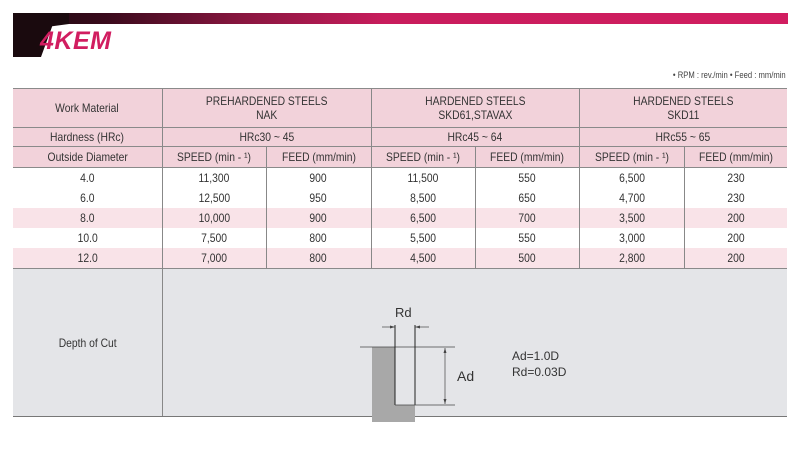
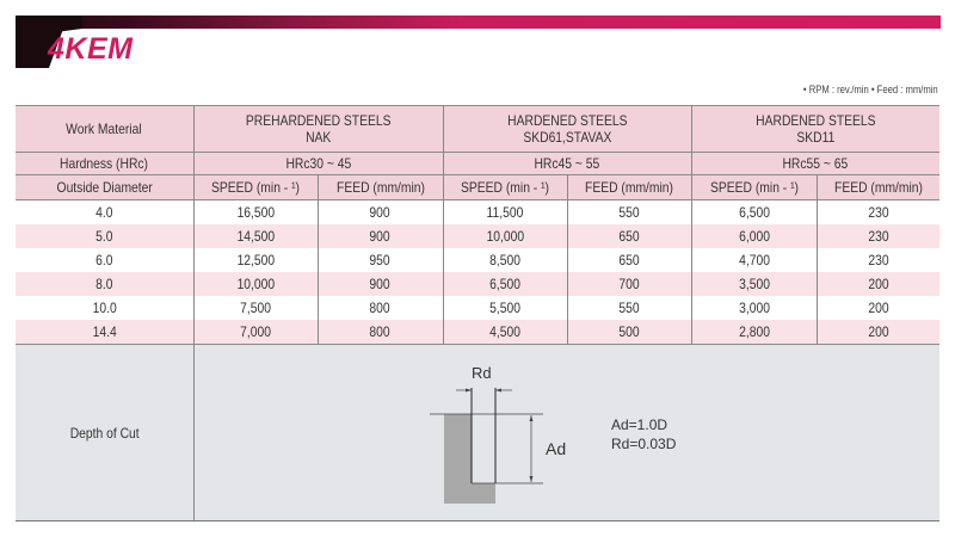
  4KEM
  • RPM : rev./min • Feed : mm/min
  Work Material	PREHARDENED STEELSNAK	HARDENED STEELSSKD61,STAVAX	HARDENED STEELSSKD11
- Hardness (HRc)	HRc30 ~ 45	HRc45 ~ 64	HRc55 ~ 65
+ Hardness (HRc)	HRc30 ~ 45	HRc45 ~ 55	HRc55 ~ 65
  Outside Diameter	SPEED (min - ¹)	FEED (mm/min)	SPEED (min - ¹)	FEED (mm/min)	SPEED (min - ¹)	FEED (mm/min)
- 4.0	11,300	900	11,500	550	6,500	230
+ 4.0	16,500	900	11,500	550	6,500	230
+ 5.0	14,500	900	10,000	650	6,000	230
  6.0	12,500	950	8,500	650	4,700	230
  8.0	10,000	900	6,500	700	3,500	200
  10.0	7,500	800	5,500	550	3,000	200
- 12.0	7,000	800	4,500	500	2,800	200
+ 14.4	7,000	800	4,500	500	2,800	200
  Depth of Cut
  Rd
  Ad
  Ad=1.0D
  Rd=0.03D
